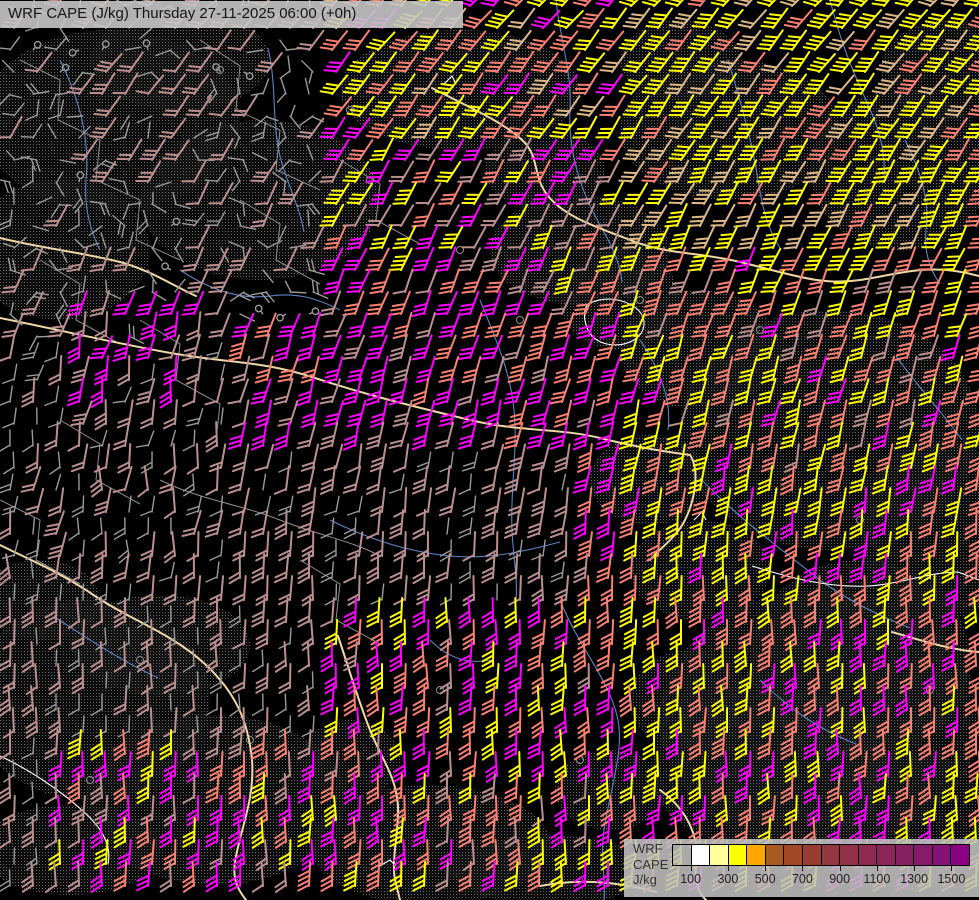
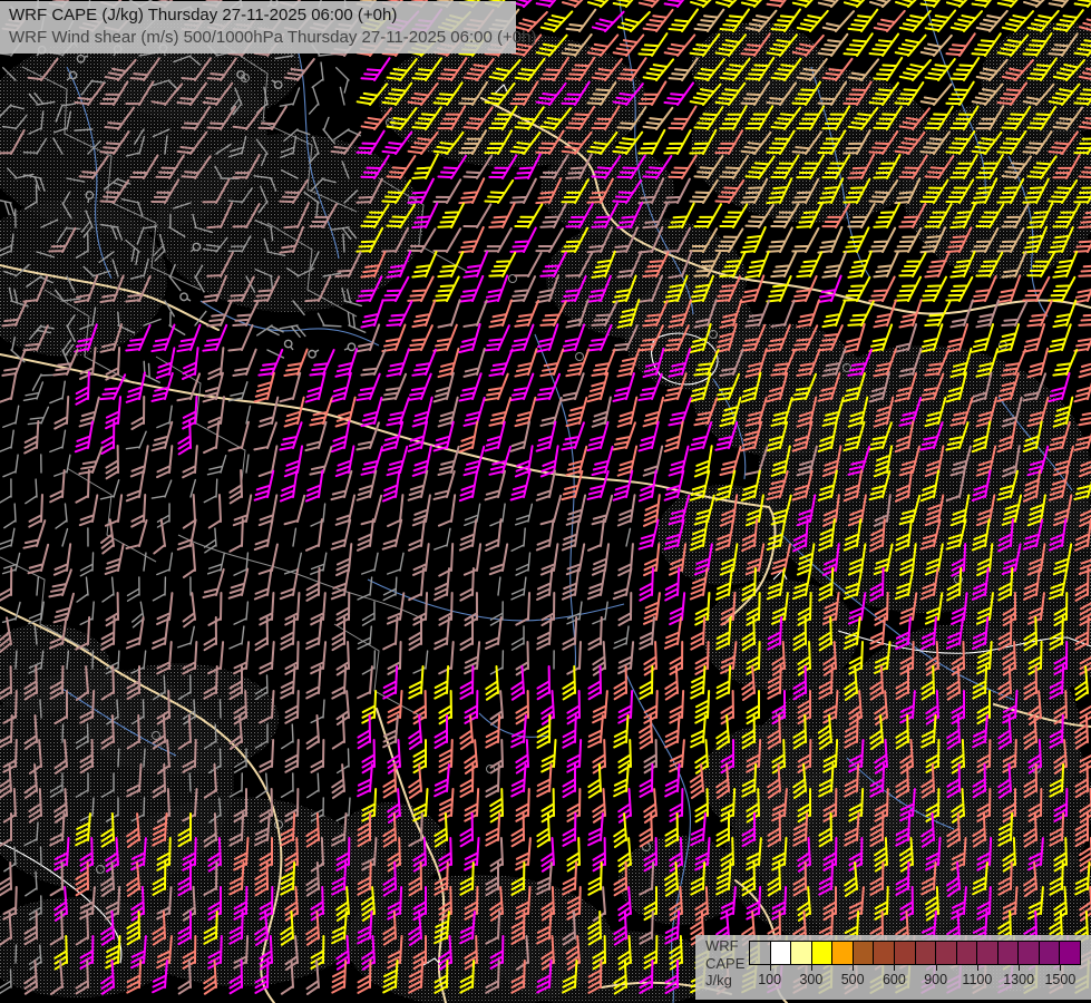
  WRF CAPE (J/kg) Thursday 27-11-2025 06:00 (+0h)
+ WRF Wind shear (m/s) 500/1000hPa Thursday 27-11-2025 06:00 (+0h)
  WRF
  CAPE
  J/kg
  100
  300
  500
- 700
+ 600
  900
  1100
  1300
  1500
